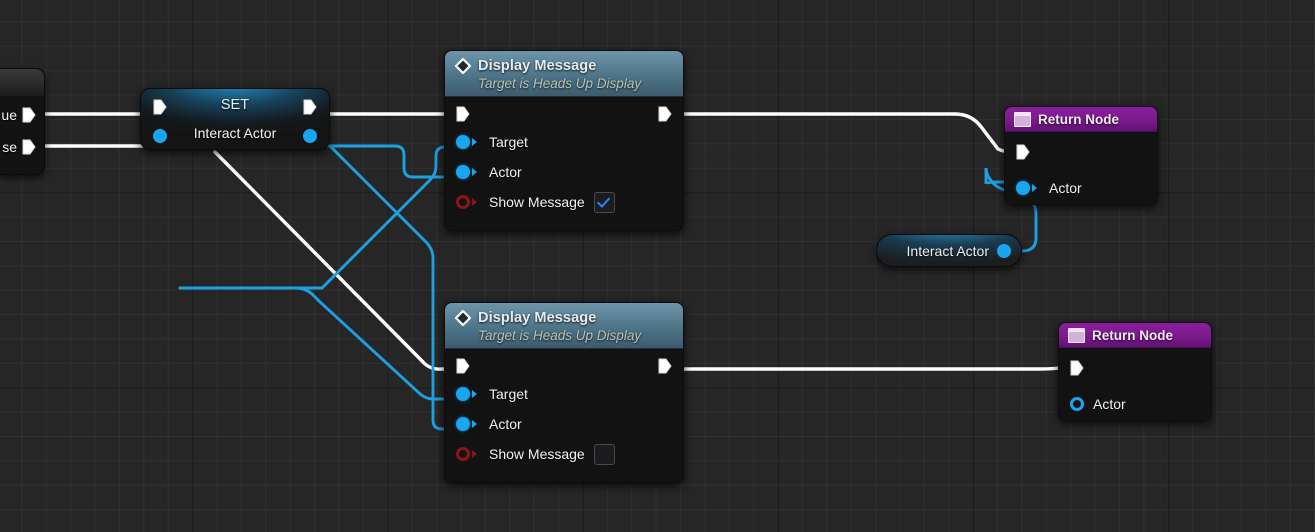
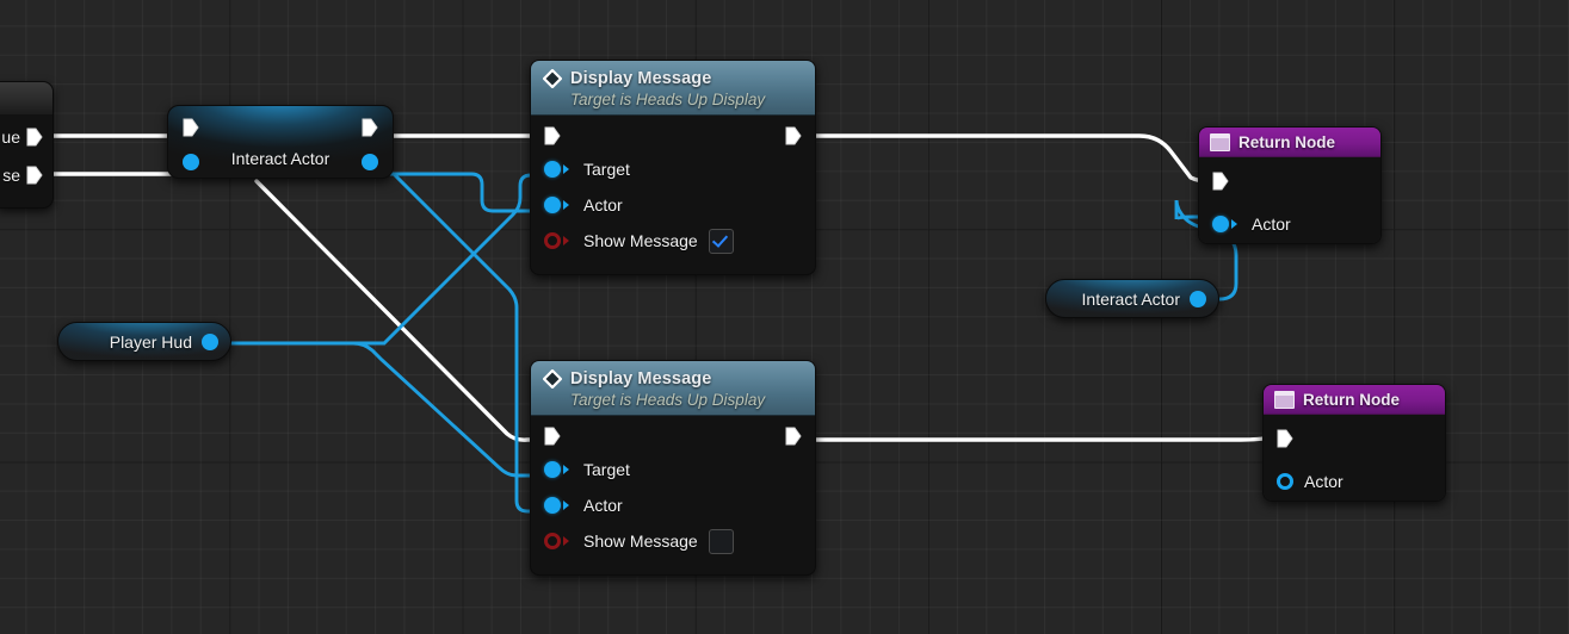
  ue
  se
- SET
  Interact Actor
  Display Message
  Target is Heads Up Display
  Target
  Actor
  Show Message
  Display Message
  Target is Heads Up Display
  Target
  Actor
  Show Message
  Return Node
  Actor
  Return Node
  Actor
+ Player Hud
  Interact Actor
